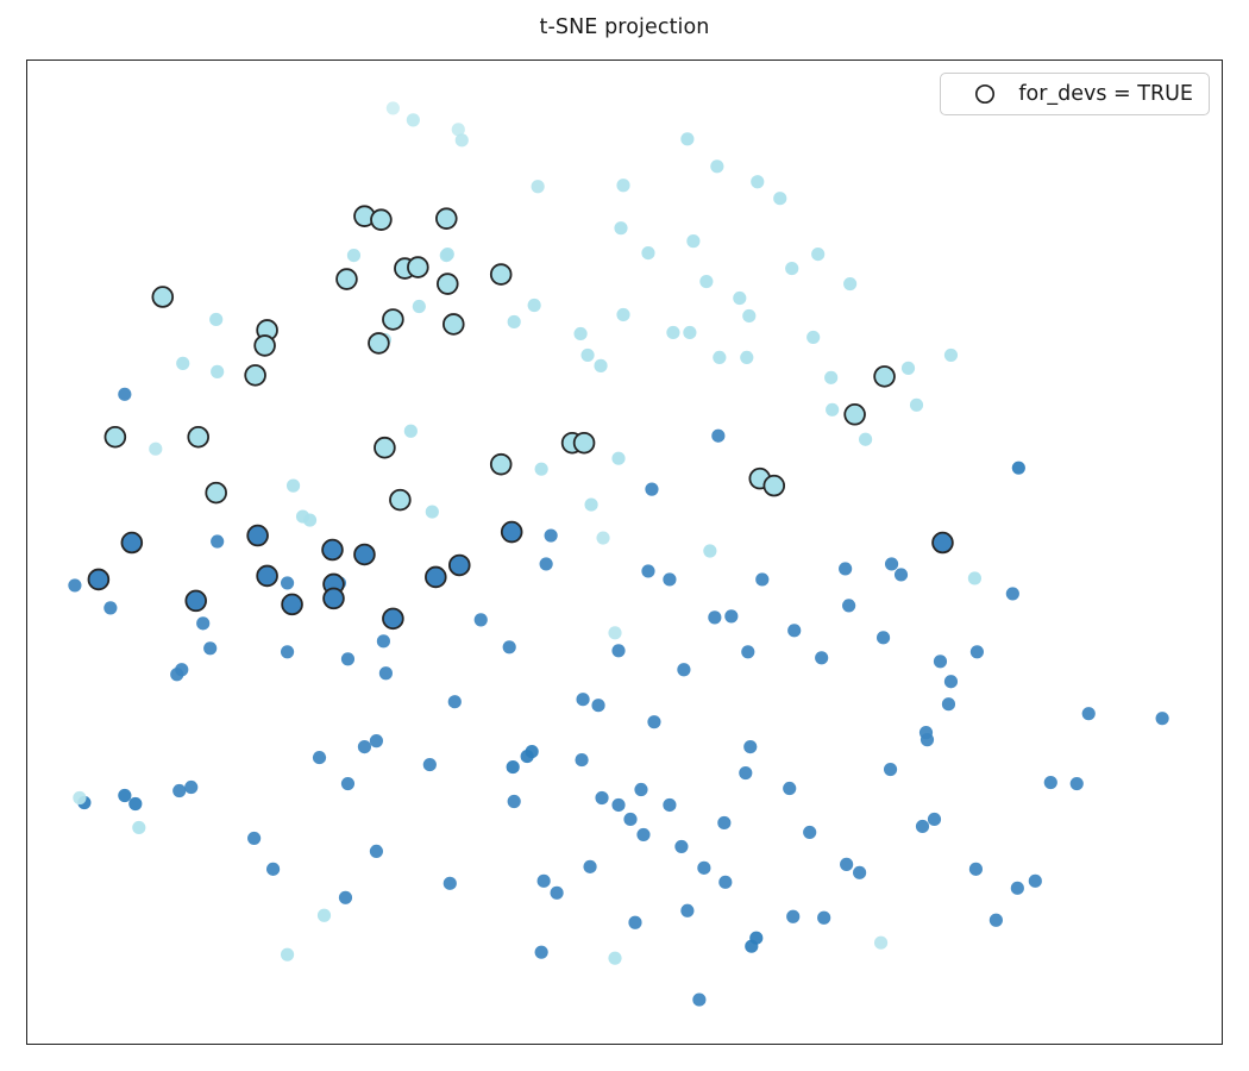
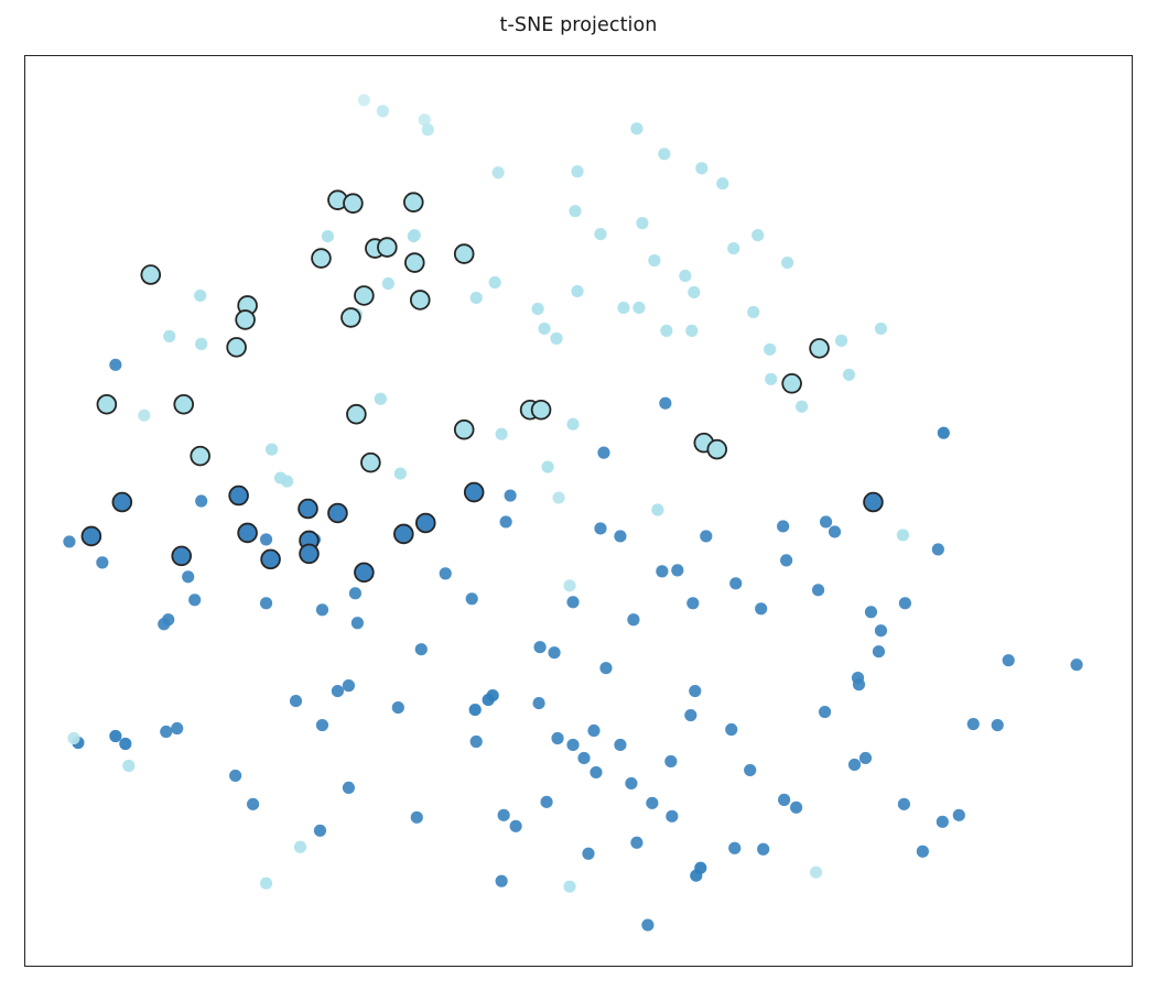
  t-SNE projection
- for_devs = TRUE
